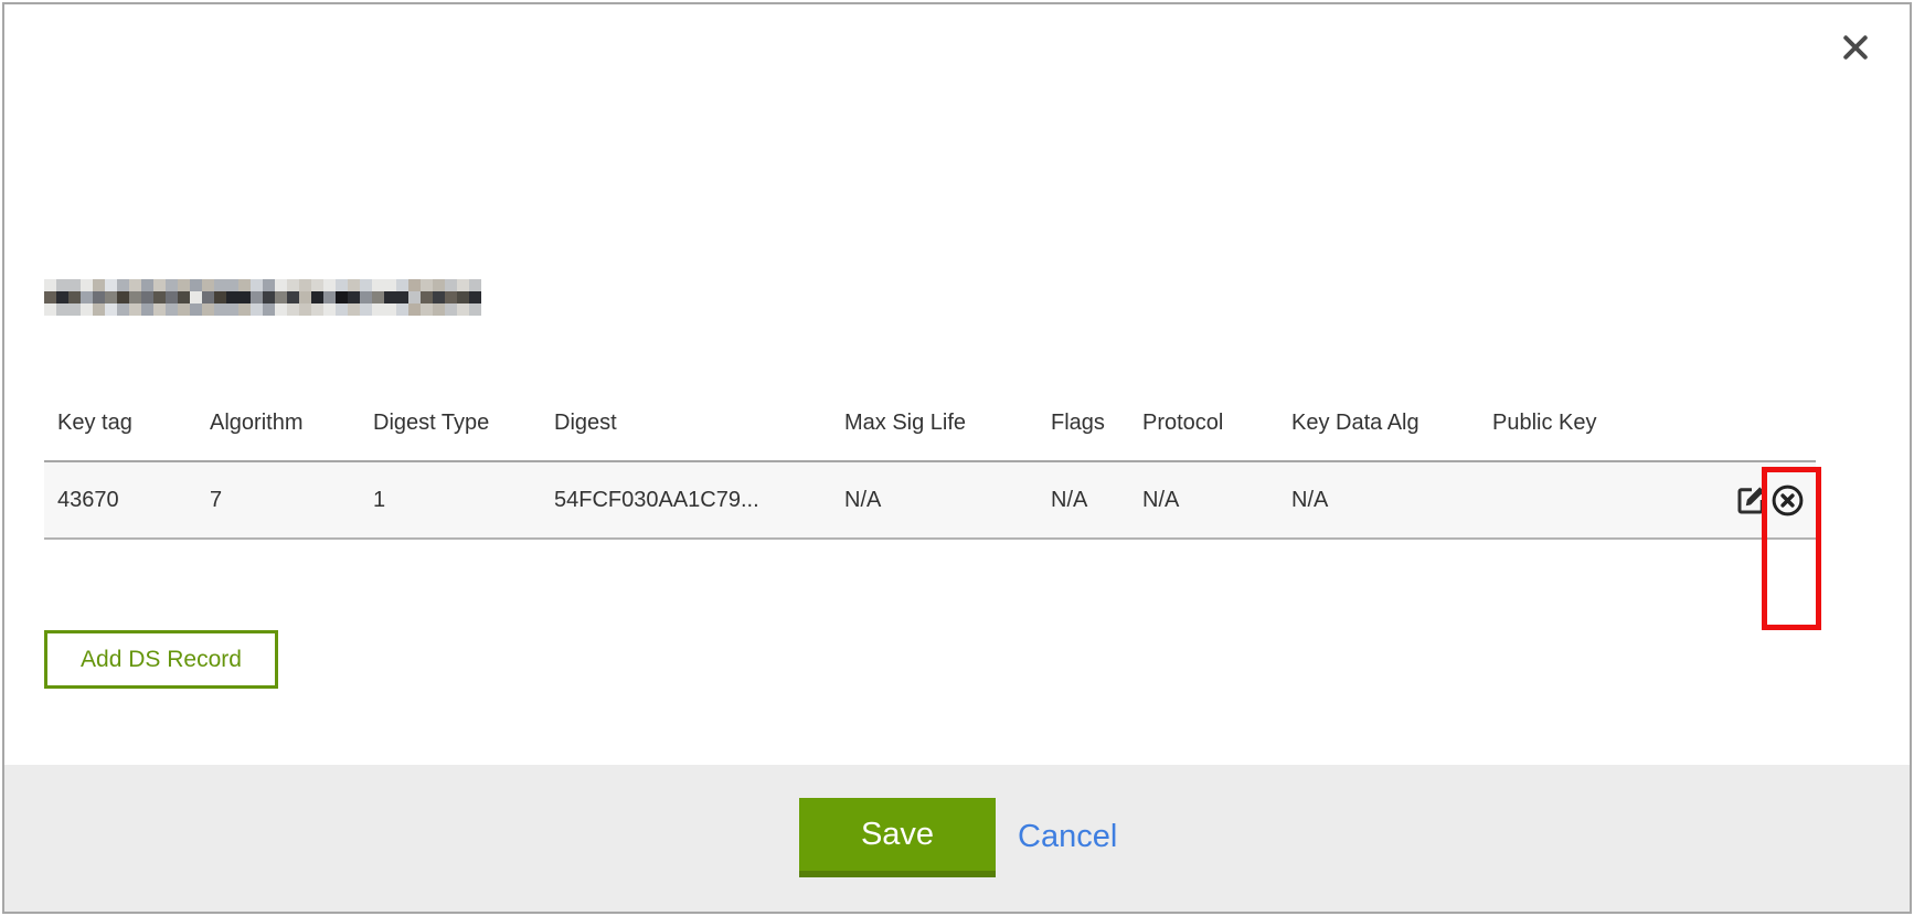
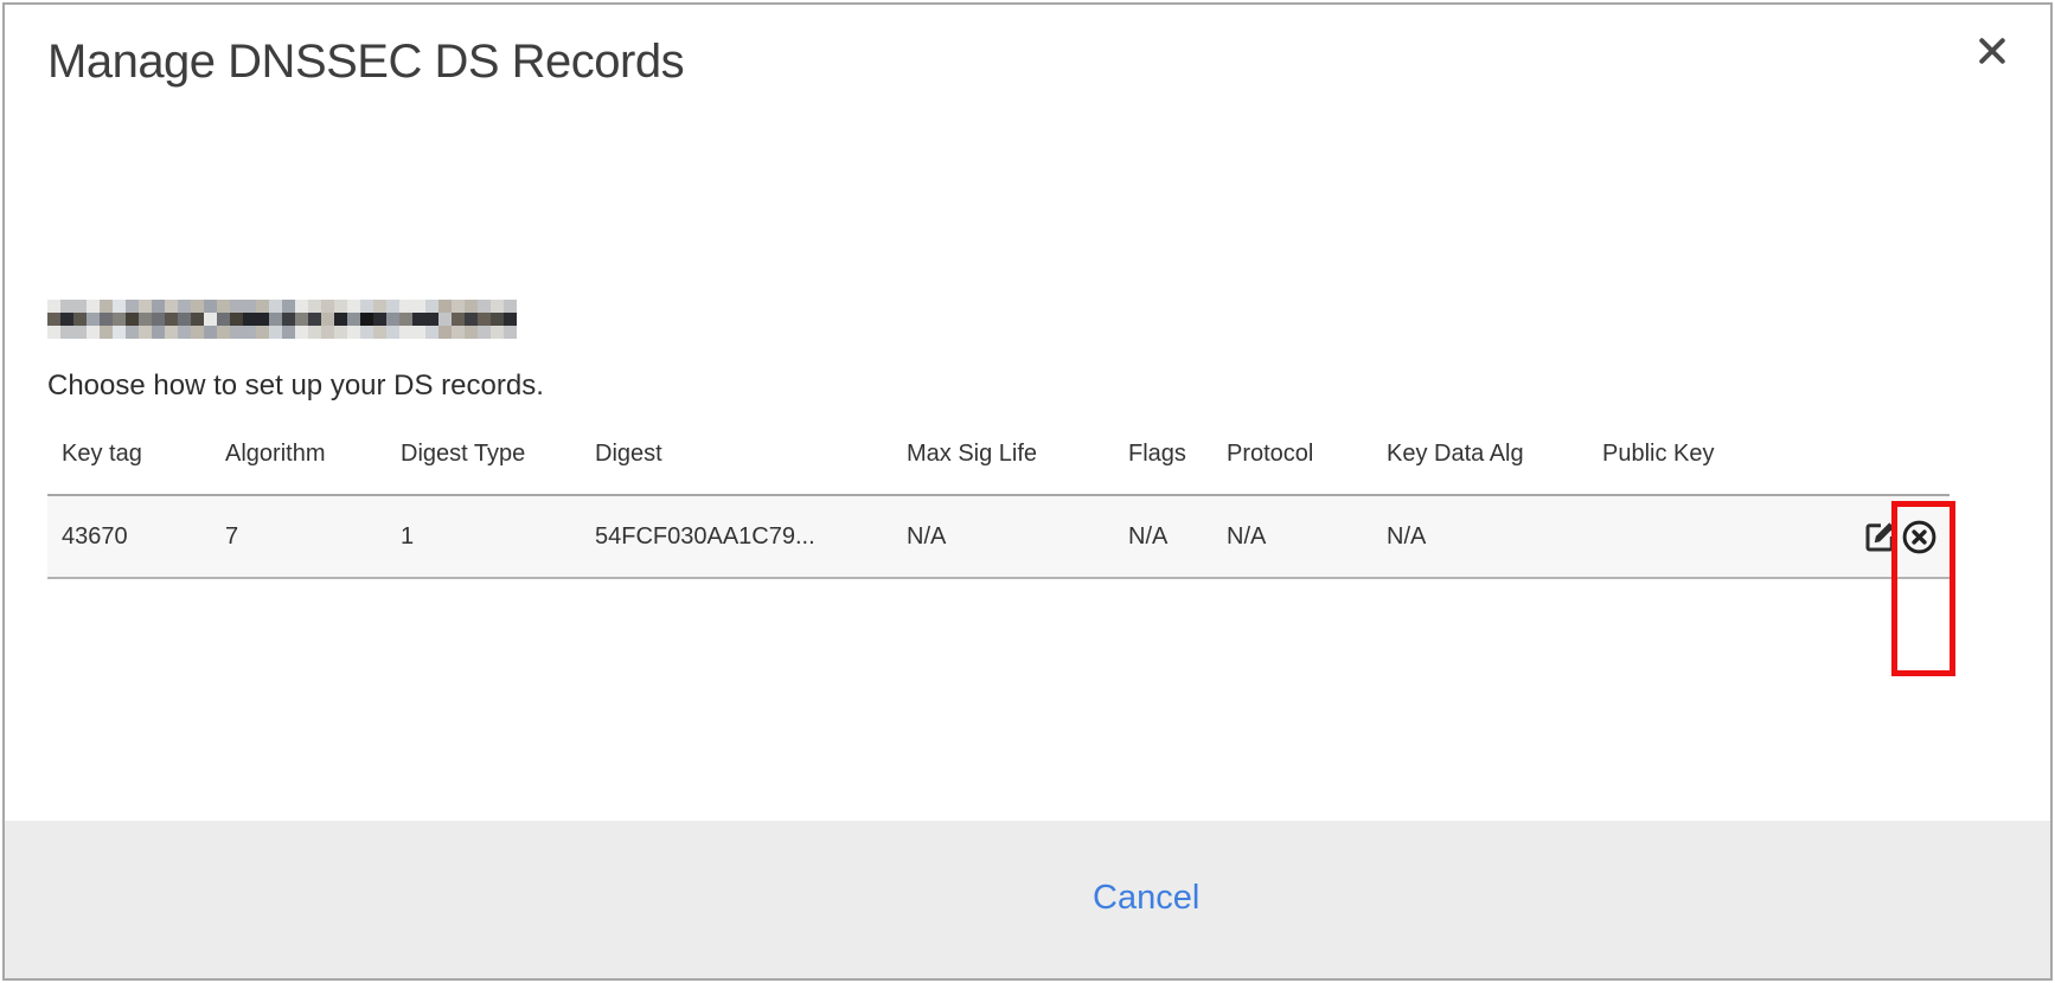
+ Manage DNSSEC DS Records
+ Choose how to set up your DS records.
  Key tag	Algorithm	Digest Type	Digest	Max Sig Life	Flags	Protocol	Key Data Alg	Public Key
  43670	7	1	54FCF030AA1C79...	N/A	N/A	N/A	N/A
- Add DS Record
- Save
  Cancel
